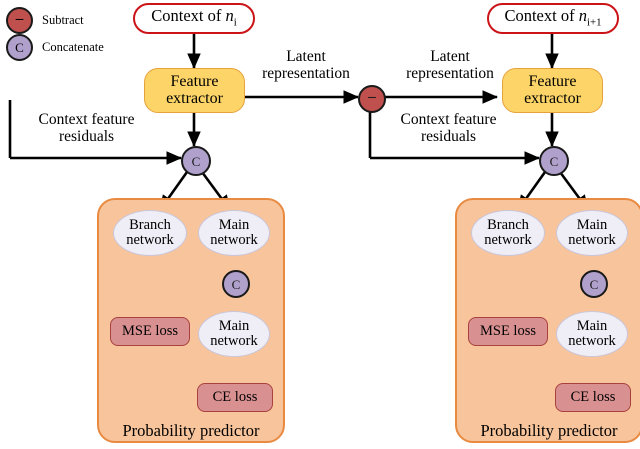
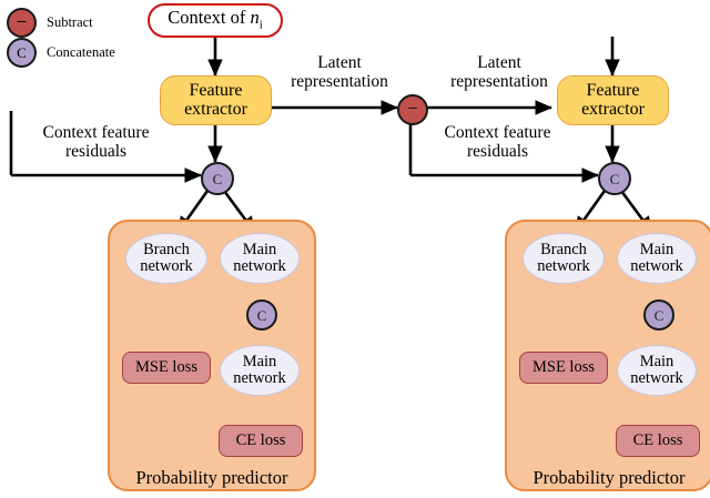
  –
  Subtract
  C
  Concatenate
  Context of ni
  Feature extractor
  Latent representation
  Context feature residuals
  C
  Branch network
  Main network
  C
  MSE loss
  Main network
  CE loss
  Probability predictor
  –
- Context of ni+1
  Feature extractor
  Latent representation
  Context feature residuals
  C
  Branch network
  Main network
  C
  MSE loss
  Main network
  CE loss
  Probability predictor
